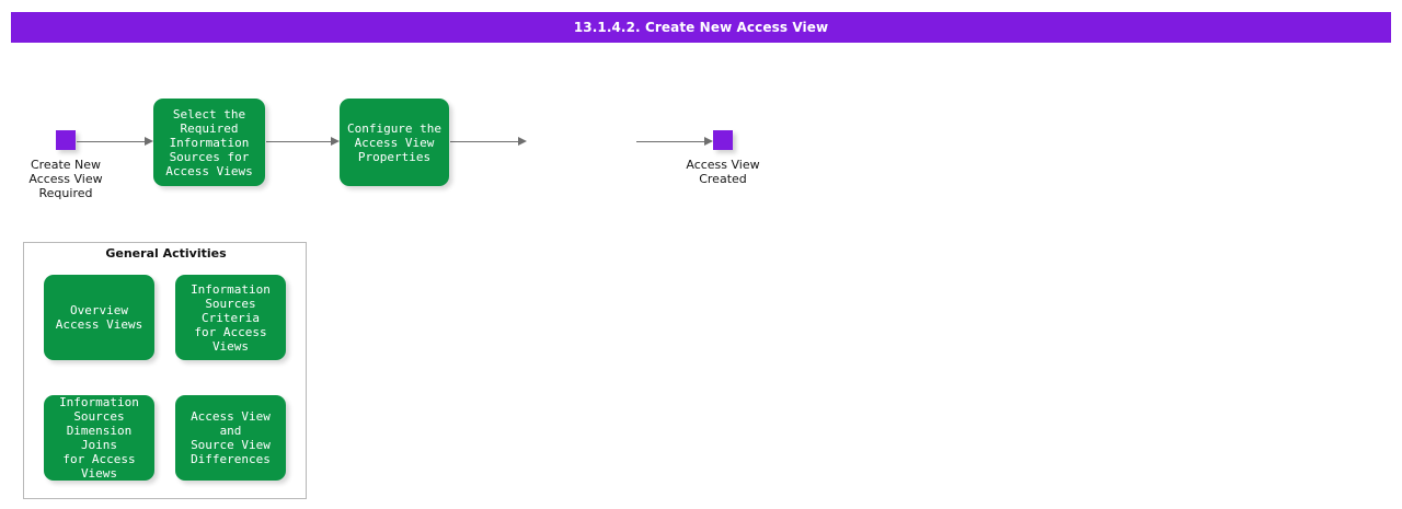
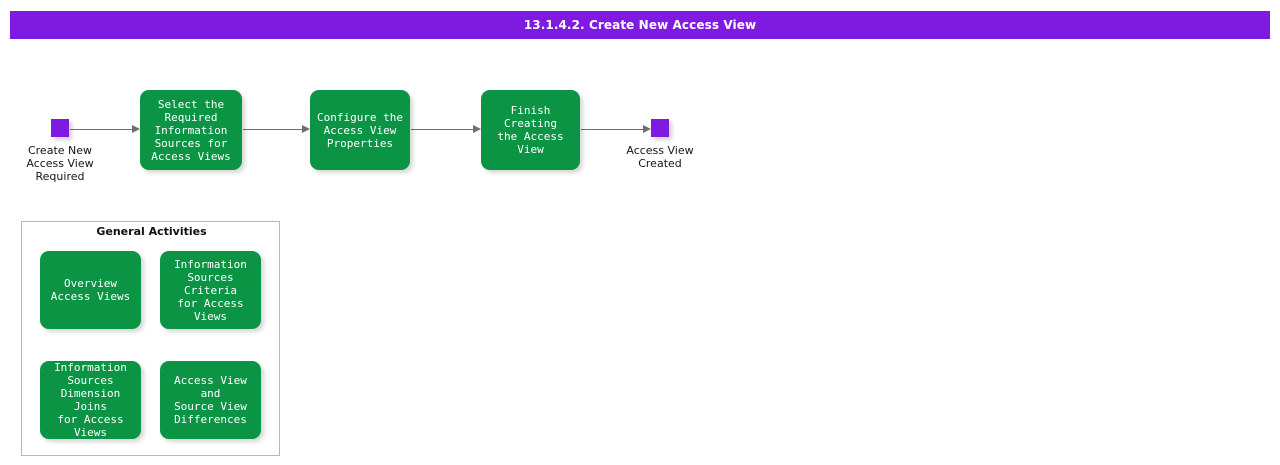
  13.1.4.2. Create New Access View
  Create New
  Access View
  Required
  Select the
  Required
  Information
  Sources for
  Access Views
  Configure the
  Access View
  Properties
+ Finish Creating
+ the Access View
  Access View
  Created
  General Activities
  Overview
  Access Views
  Information
  Sources Criteria
  for Access Views
  Information
  Sources
  Dimension Joins
  for Access Views
  Access View and
  Source View
  Differences
